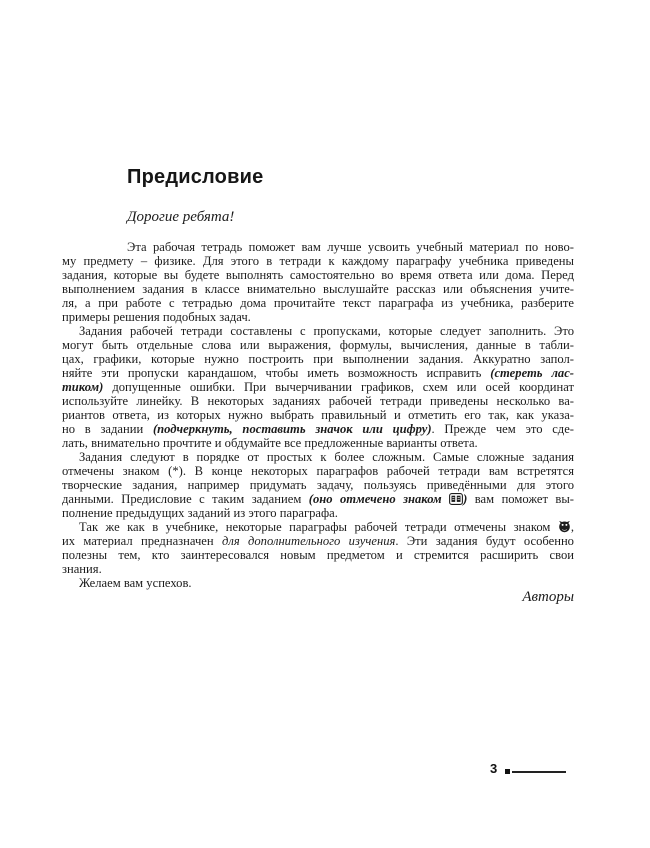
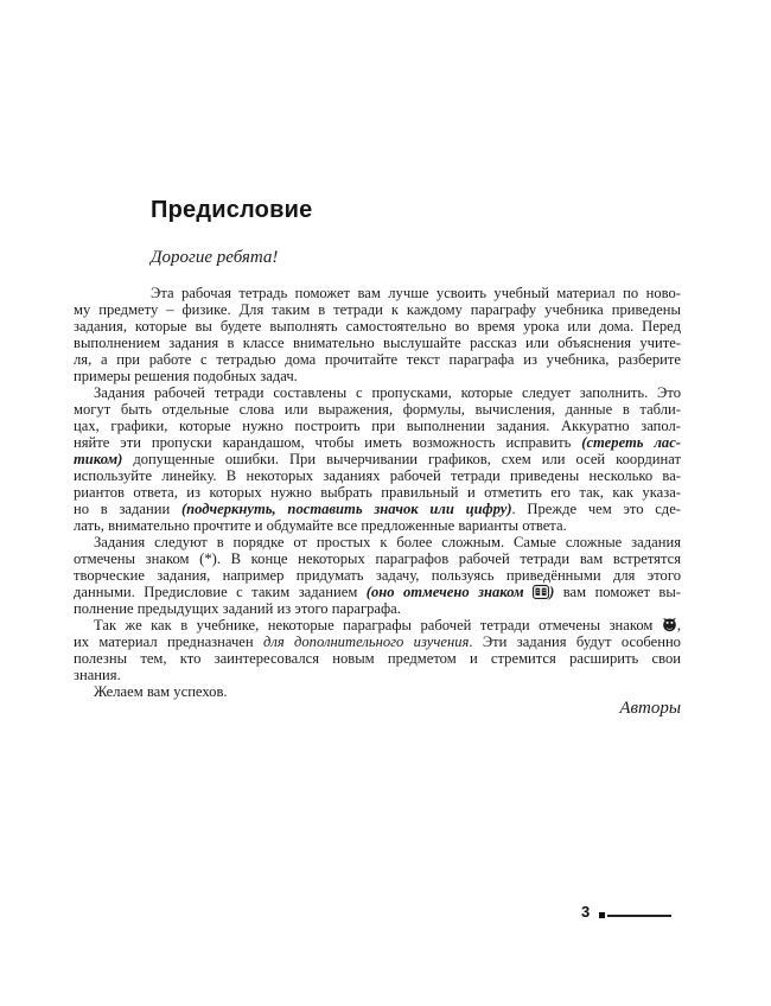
  Предисловие
  Дорогие ребята!
  Эта рабочая тетрадь поможет вам лучше усвоить учебный материал по ново-
- му предмету – физике. Для этого в тетради к каждому параграфу учебника приведены
+ му предмету – физике. Для таким в тетради к каждому параграфу учебника приведены
- задания, которые вы будете выполнять самостоятельно во время ответа или дома. Перед
+ задания, которые вы будете выполнять самостоятельно во время урока или дома. Перед
  выполнением задания в классе внимательно выслушайте рассказ или объяснения учите-
  ля, а при работе с тетрадью дома прочитайте текст параграфа из учебника, разберите
  примеры решения подобных задач.
  Задания рабочей тетради составлены с пропусками, которые следует заполнить. Это
  могут быть отдельные слова или выражения, формулы, вычисления, данные в табли-
  цах, графики, которые нужно построить при выполнении задания. Аккуратно запол-
  няйте эти пропуски карандашом, чтобы иметь возможность исправить (стереть лас-
  тиком) допущенные ошибки. При вычерчивании графиков, схем или осей координат
  используйте линейку. В некоторых заданиях рабочей тетради приведены несколько ва-
  риантов ответа, из которых нужно выбрать правильный и отметить его так, как указа-
  но в задании (подчеркнуть, поставить значок или цифру). Прежде чем это сде-
  лать, внимательно прочтите и обдумайте все предложенные варианты ответа.
  Задания следуют в порядке от простых к более сложным. Самые сложные задания
  отмечены знаком (*). В конце некоторых параграфов рабочей тетради вам встретятся
  творческие задания, например придумать задачу, пользуясь приведёнными для этого
  данными. Предисловие с таким заданием (оно отмечено знаком ) вам поможет вы-
  полнение предыдущих заданий из этого параграфа.
  Так же как в учебнике, некоторые параграфы рабочей тетради отмечены знаком ,
  их материал предназначен для дополнительного изучения. Эти задания будут особенно
  полезны тем, кто заинтересовался новым предметом и стремится расширить свои
  знания.
  Желаем вам успехов.
  Авторы
  3
